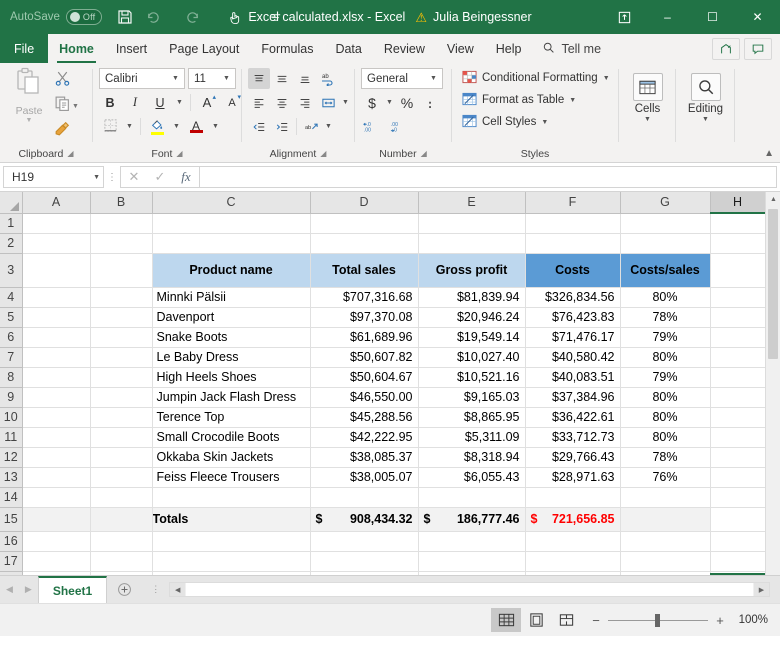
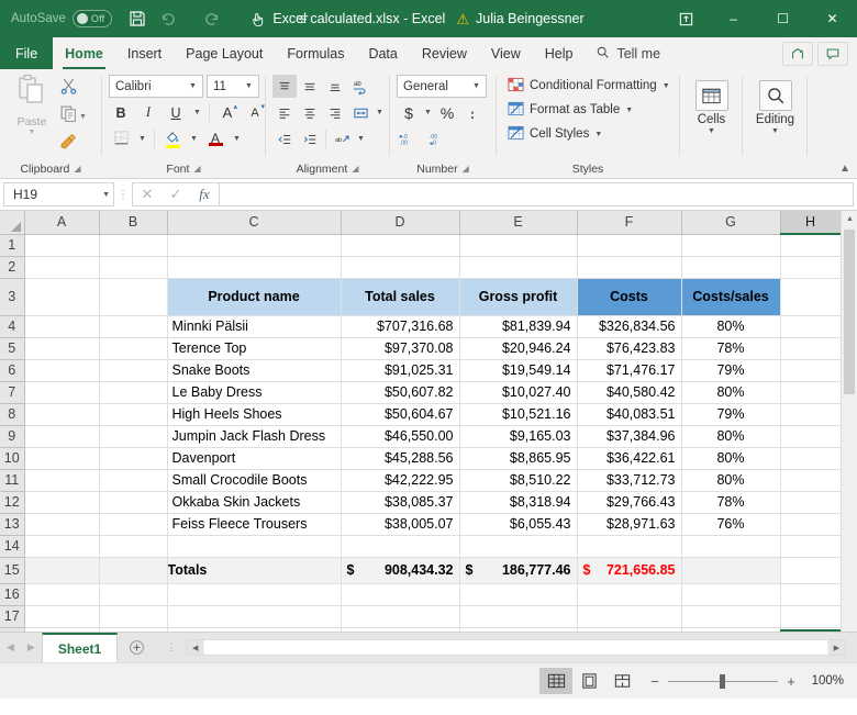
  AutoSave
  Off
  Excel calculated.xlsx - Excel
  ⚠
  Julia Beingessner
  –
  ☐
  ✕
  File
  Home
  Insert
  Page Layout
  Formulas
  Data
  Review
  View
  Help
  Tell me
  Paste
  Clipboard
  ◢
  Calibri
  11
  B
  I
  U
  A
  A
  A
  Font
  ◢
  Alignment
  ◢
  General
  $
  %
  ։
  Number
  ◢
  Conditional Formatting
  Format as Table
  Cell Styles
  Styles
  Cells
  Editing
  ▲
  H19
  ⋮
  ✕
  ✓
  fx
  	A	B	C	D	E	F	G	H
  1
  2
  3			Product name	Total sales	Gross profit	Costs	Costs/sales
  4			Minnki Pälsii	$707,316.68	$81,839.94	$326,834.56	80%
- 5			Davenport	$97,370.08	$20,946.24	$76,423.83	78%
+ 5			Terence Top	$97,370.08	$20,946.24	$76,423.83	78%
- 6			Snake Boots	$61,689.96	$19,549.14	$71,476.17	79%
+ 6			Snake Boots	$91,025.31	$19,549.14	$71,476.17	79%
  7			Le Baby Dress	$50,607.82	$10,027.40	$40,580.42	80%
  8			High Heels Shoes	$50,604.67	$10,521.16	$40,083.51	79%
  9			Jumpin Jack Flash Dress	$46,550.00	$9,165.03	$37,384.96	80%
- 10			Terence Top	$45,288.56	$8,865.95	$36,422.61	80%
+ 10			Davenport	$45,288.56	$8,865.95	$36,422.61	80%
- 11			Small Crocodile Boots	$42,222.95	$5,311.09	$33,712.73	80%
+ 11			Small Crocodile Boots	$42,222.95	$8,510.22	$33,712.73	80%
  12			Okkaba Skin Jackets	$38,085.37	$8,318.94	$29,766.43	78%
  13			Feiss Fleece Trousers	$38,005.07	$6,055.43	$28,971.63	76%
  14
  15			Totals	$ 908,434.32	$ 186,777.46	$ 721,656.85
  16
  17
  ◀
  ▶
  Sheet1
  ⋮
  −
  +
  100%
